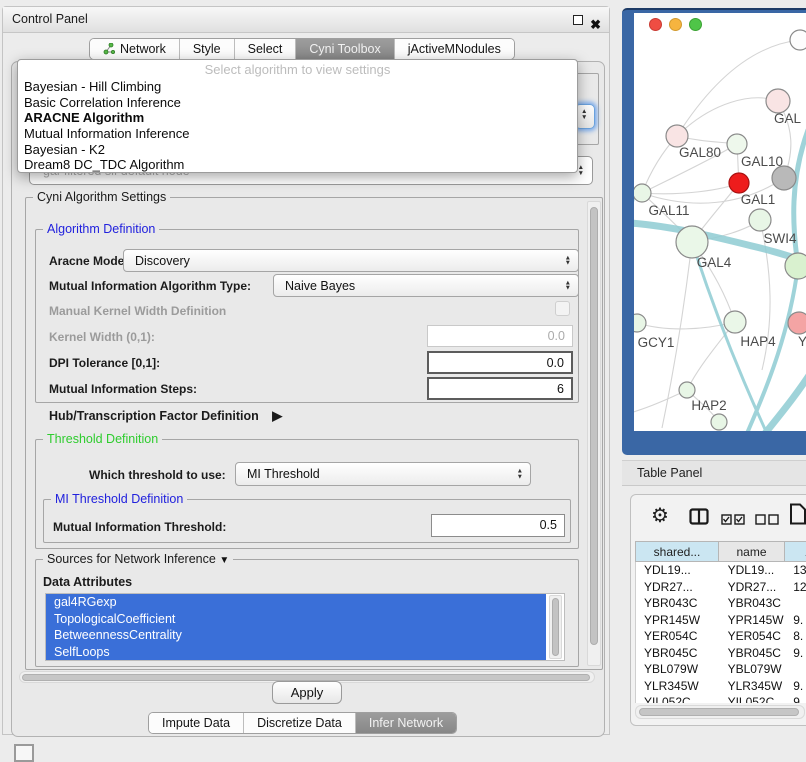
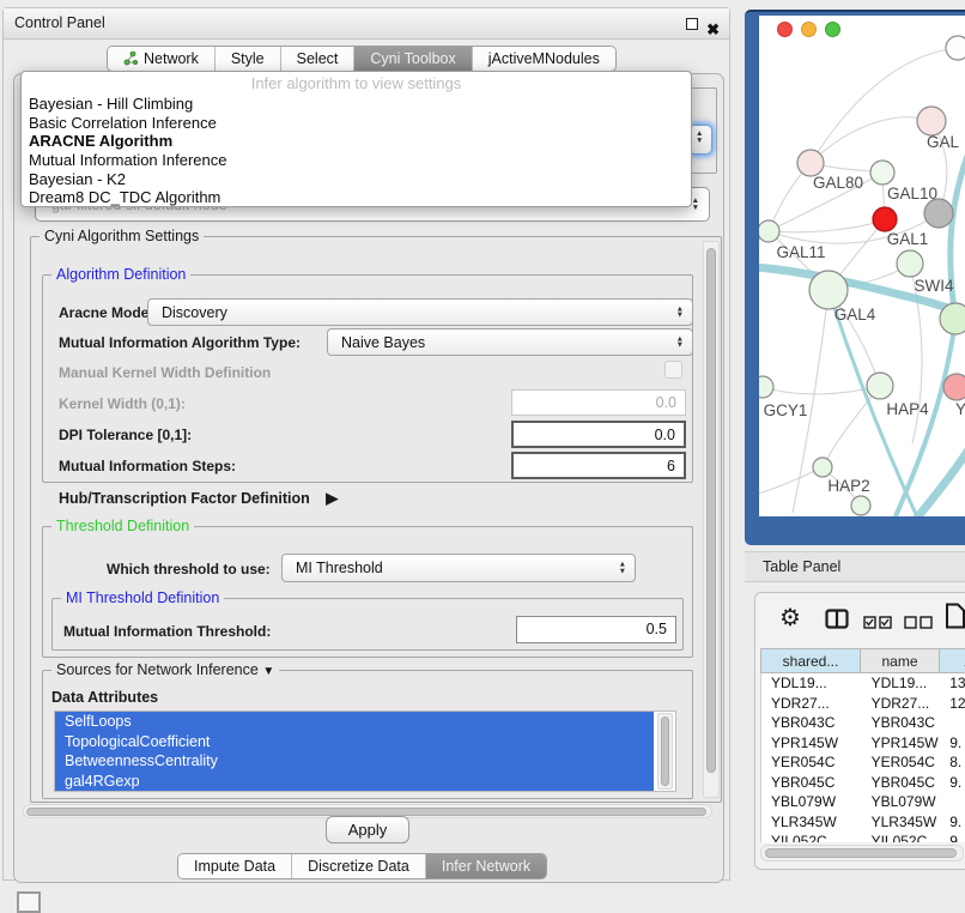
  Control Panel
  ✖
  Network
  Style
  Select
  Cyni Toolbox
  jActiveMNodules
  Cyni Algorithm Settings
  Algorithm Definition
  Aracne Mode
  Discovery
  Mutual Information Algorithm Type:
  Naive Bayes
  Manual Kernel Width Definition
  Kernel Width (0,1):
  0.0
  DPI Tolerance [0,1]:
  0.0
  Mutual Information Steps:
  6
  Hub/Transcription Factor Definition ▶
  Threshold Definition
  Which threshold to use:
  MI Threshold
  MI Threshold Definition
  Mutual Information Threshold:
  0.5
  Sources for Network Inference ▼
  Data Attributes
- gal4RGexp
+ SelfLoops
  TopologicalCoefficient
  BetweennessCentrality
- SelfLoops
+ gal4RGexp
  Apply
  Impute Data
  Discretize Data
  Infer Network
- Select algorithm to view settings
+ Infer algorithm to view settings
  Bayesian - Hill Climbing
  Basic Correlation Inference
  ARACNE Algorithm
  Mutual Information Inference
  Bayesian - K2
  Dream8 DC_TDC Algorithm
  GAL
  GAL80
  GAL10
  GAL1
  GAL11
  SWI4
  GAL4
  GCY1
  HAP4
  Y
  HAP2
  Table Panel
  ⚙
  shared...
  name
  YDL19...
  YDL19...
  13
  YDR27...
  YDR27...
  12
  YBR043C
  YBR043C
  YPR145W
  YPR145W
  9.
  YER054C
  YER054C
  8.
  YBR045C
  YBR045C
  9.
  YBL079W
  YBL079W
  YLR345W
  YLR345W
  9.
  YIL052C
  YIL052C
  9.
